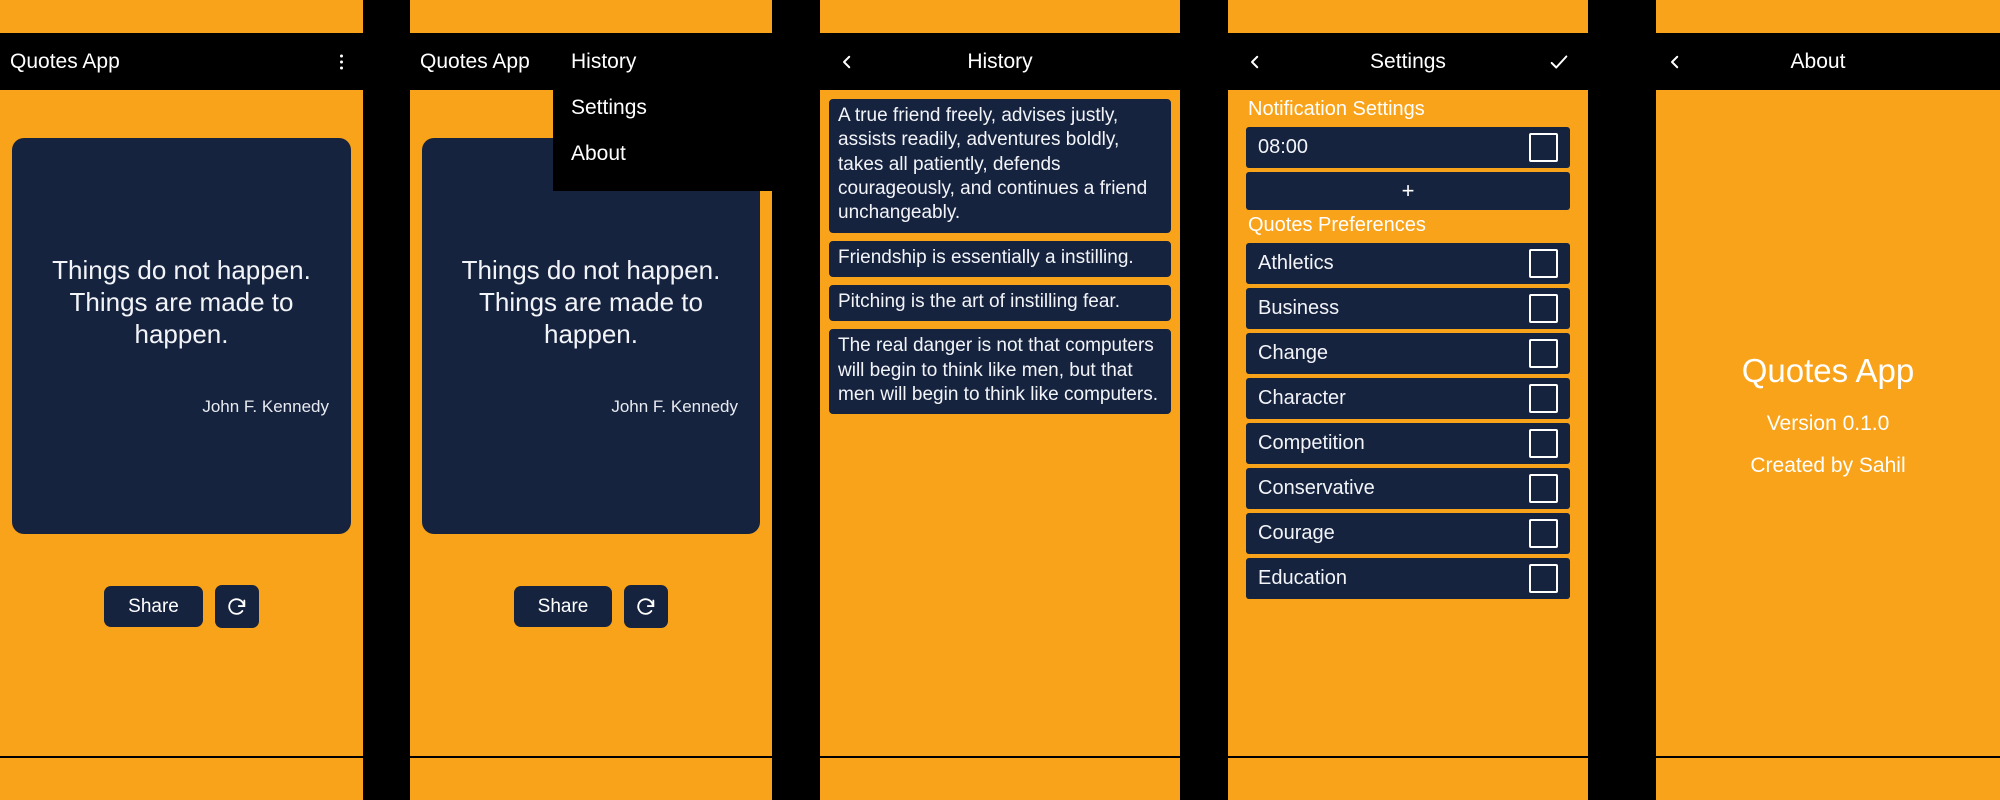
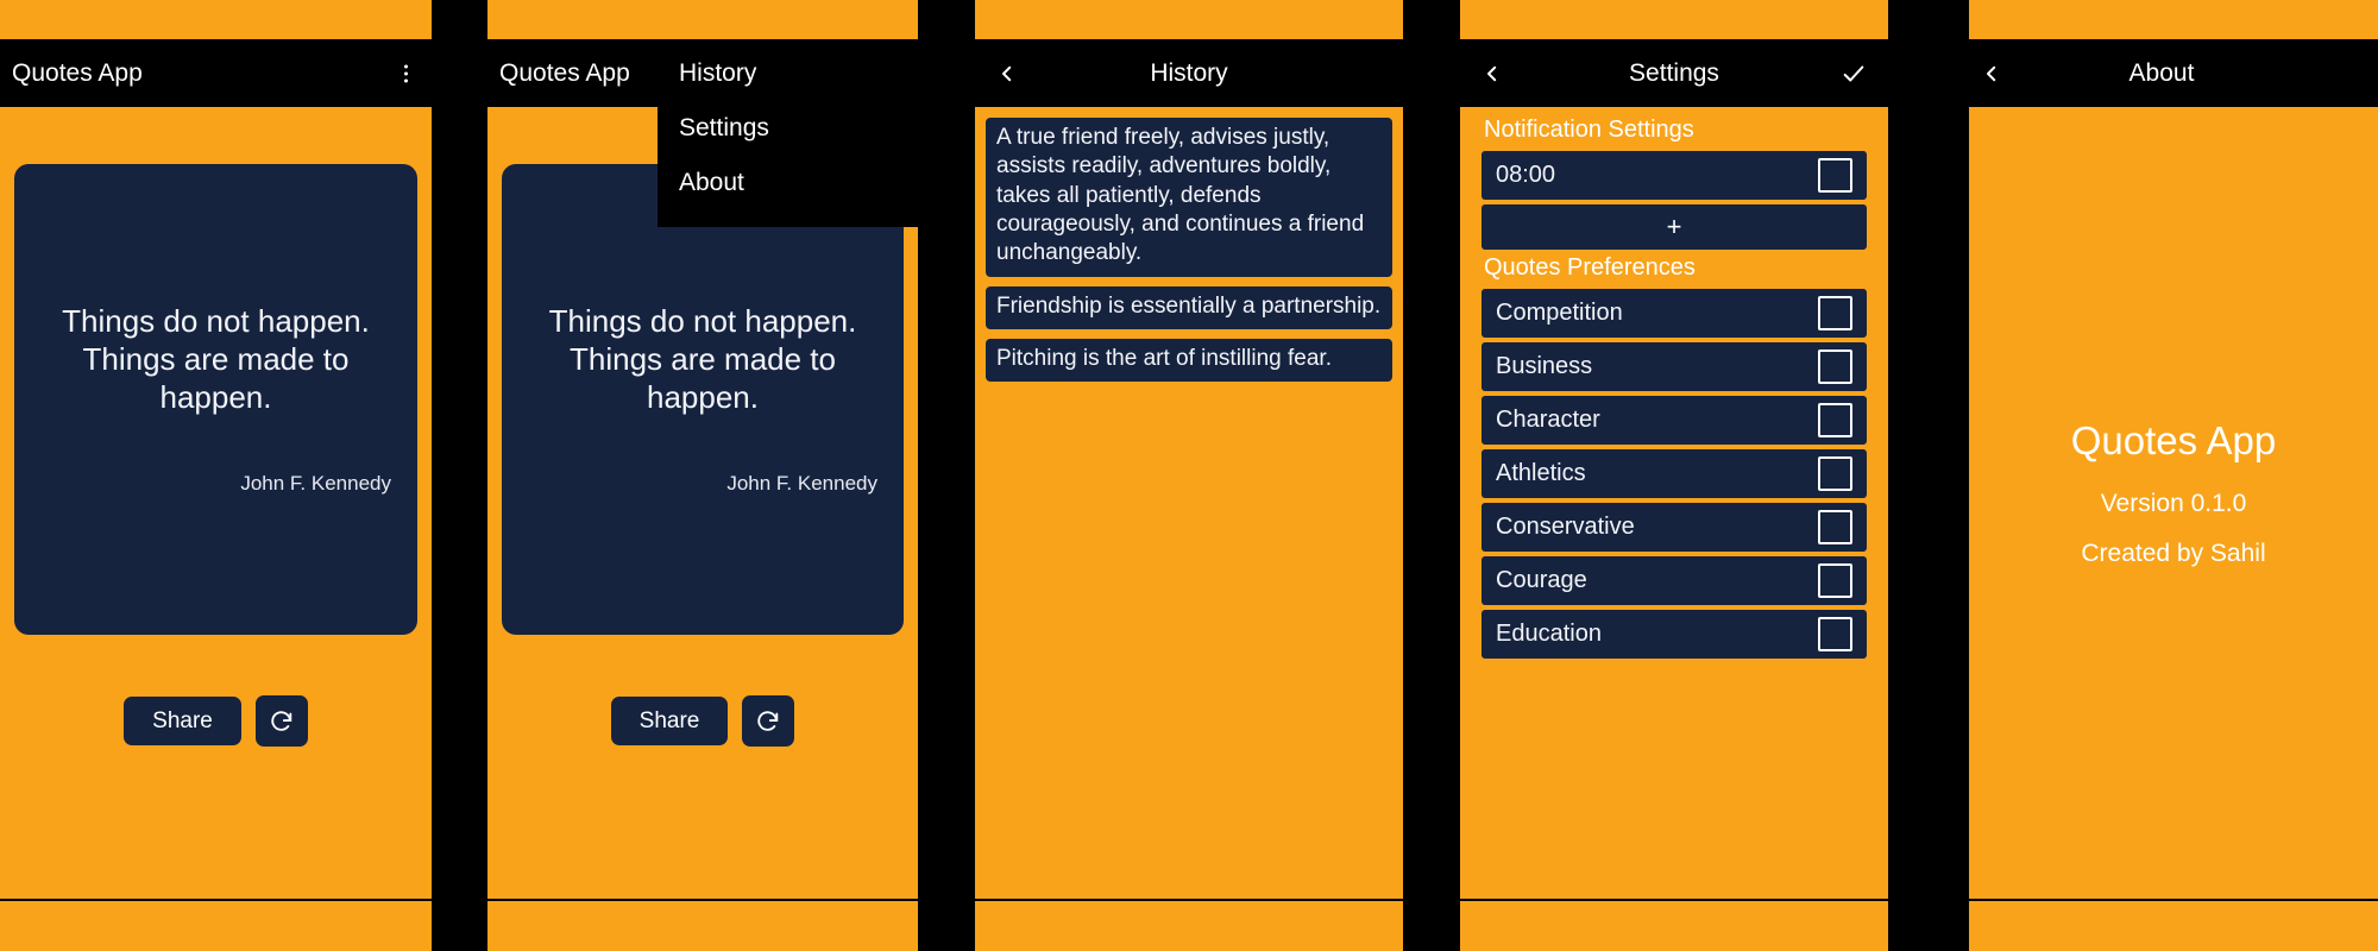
  Quotes App
  Things do not happen.
  Things are made to happen.
  John F. Kennedy
  Share
  Quotes App
  Things do not happen.
  Things are made to happen.
  John F. Kennedy
  Share
  History
  Settings
  About
  History
  A true friend freely, advises justly, assists readily, adventures boldly, takes all patiently, defends courageously, and continues a friend unchangeably.
- Friendship is essentially a instilling.
+ Friendship is essentially a partnership.
  Pitching is the art of instilling fear.
- The real danger is not that computers will begin to think like men, but that men will begin to think like computers.
  Settings
  Notification Settings
  08:00
  +
  Quotes Preferences
- Athletics
+ Competition
  Business
- Change
  Character
- Competition
+ Athletics
  Conservative
  Courage
  Education
  About
  Quotes App
  Version 0.1.0
  Created by Sahil
